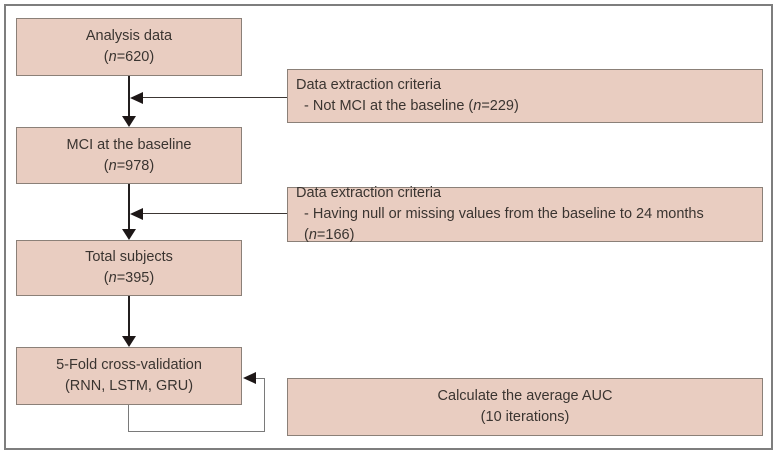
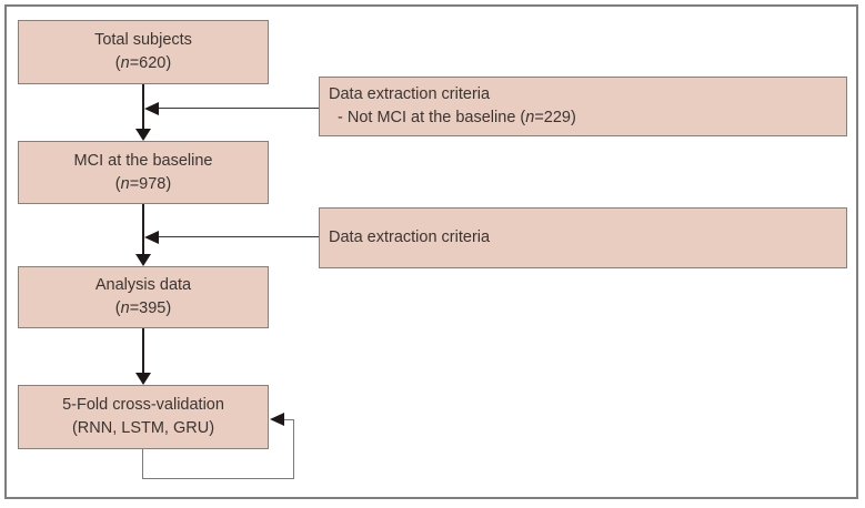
- Analysis data
+ Total subjects
  (n=620)
  MCI at the baseline
  (n=978)
- Total subjects
+ Analysis data
  (n=395)
  5-Fold cross-validation
  (RNN, LSTM, GRU)
  Data extraction criteria
  - Not MCI at the baseline (n=229)
  Data extraction criteria
- - Having null or missing values from the baseline to 24 months (n=166)
- Calculate the average AUC
- (10 iterations)
